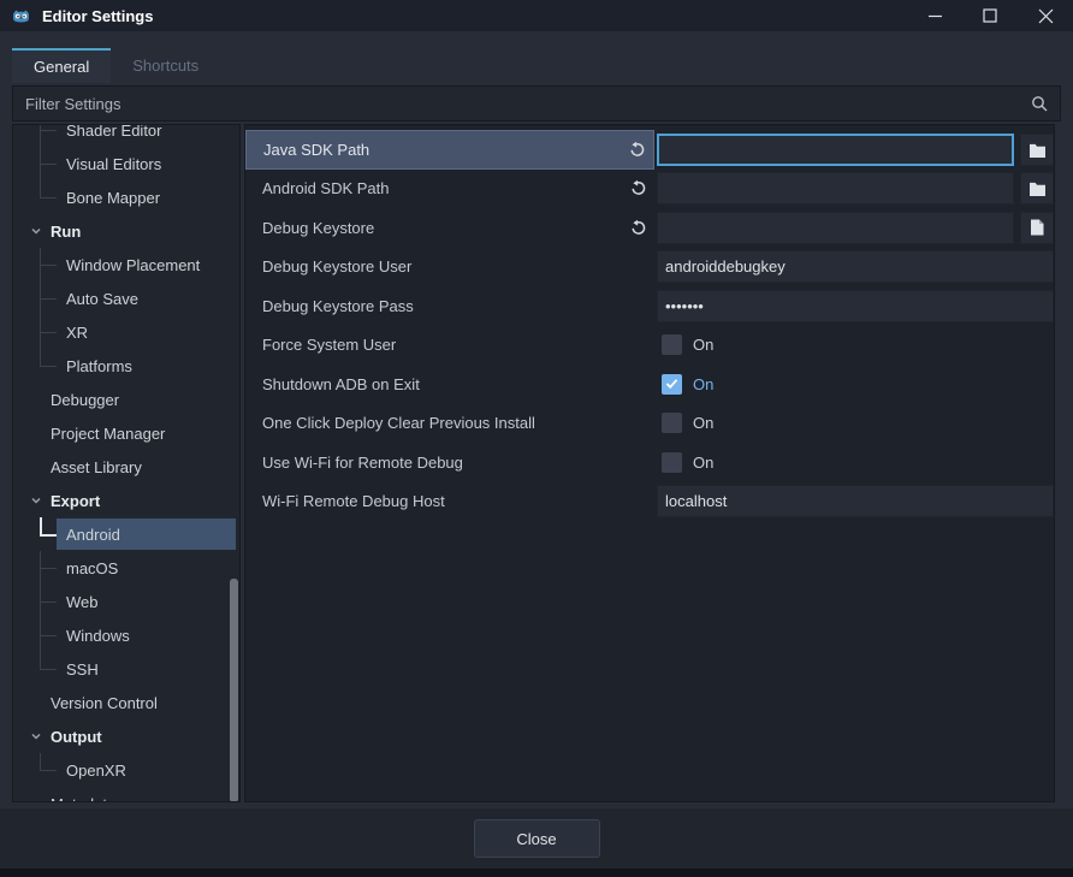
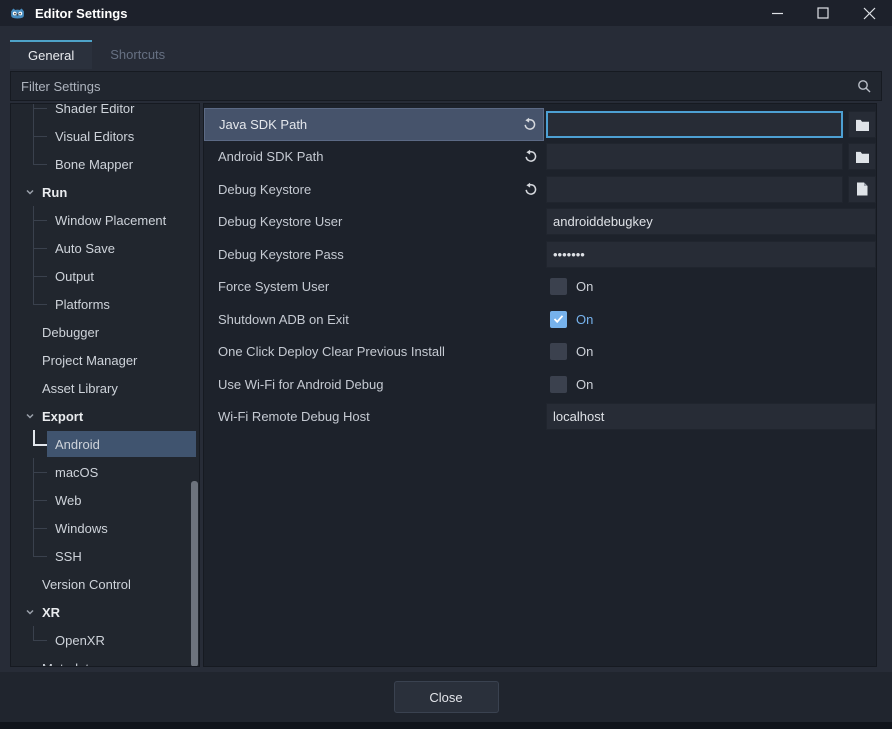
  Editor Settings
  General
  Shortcuts
  Filter Settings
  Shader Editor
  Visual Editors
  Bone Mapper
  Run
  Window Placement
  Auto Save
- XR
+ Output
  Platforms
  Debugger
  Project Manager
  Asset Library
  Export
  Android
  macOS
  Web
  Windows
  SSH
  Version Control
- Output
+ XR
  OpenXR
  Java SDK Path
  Android SDK Path
  Debug Keystore
  Debug Keystore User
  androiddebugkey
  Debug Keystore Pass
  •••••••
  Force System User
  On
  Shutdown ADB on Exit
  On
  One Click Deploy Clear Previous Install
  On
- Use Wi-Fi for Remote Debug
+ Use Wi-Fi for Android Debug
  On
  Wi-Fi Remote Debug Host
  localhost
  Close
